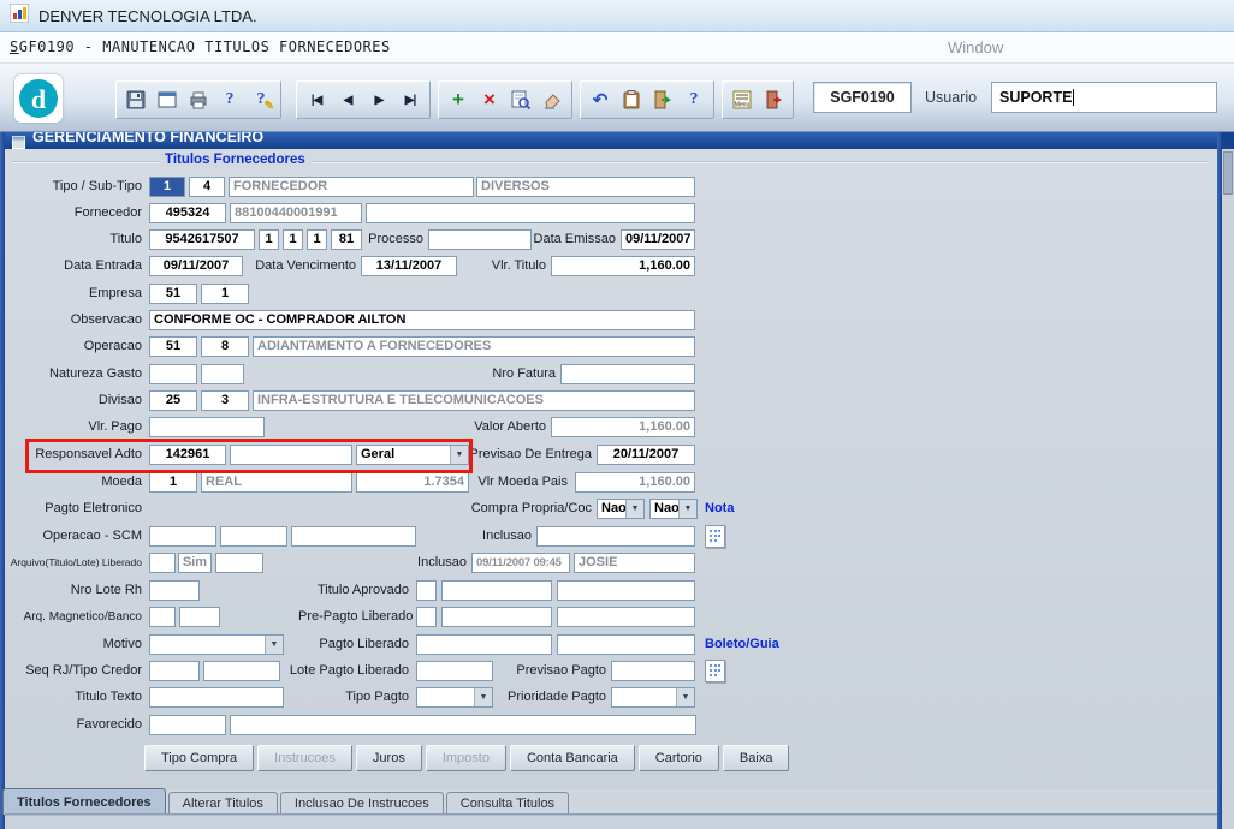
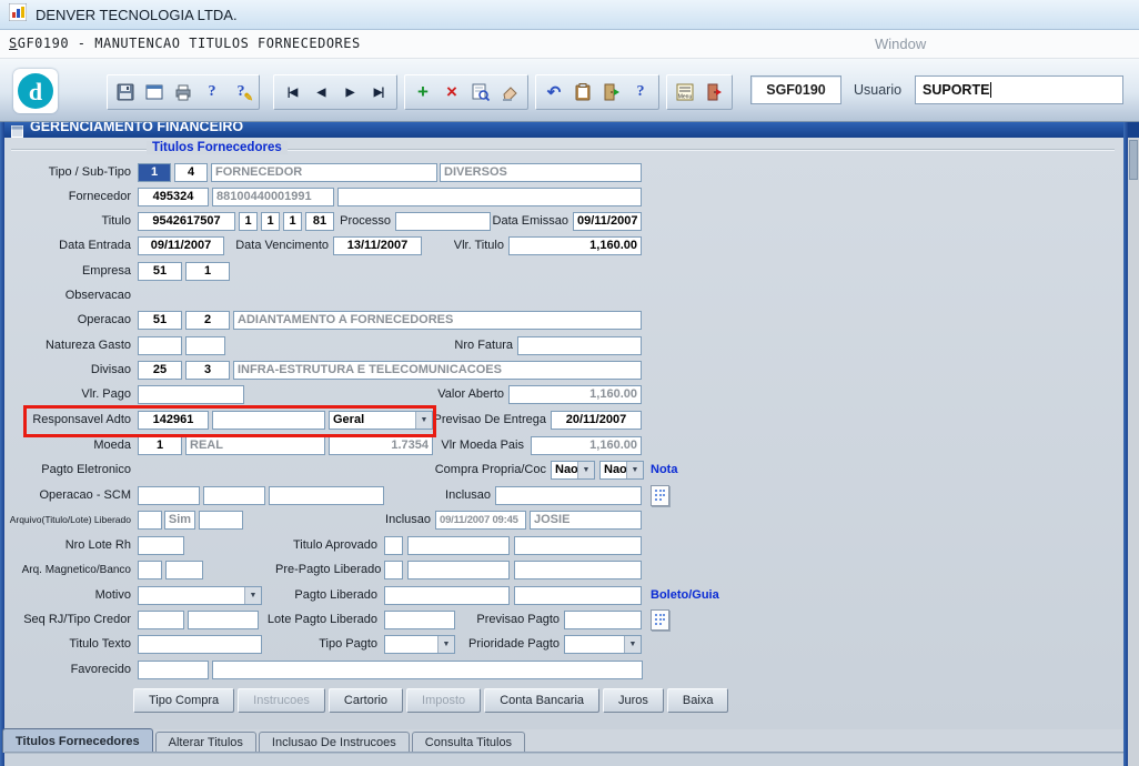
  DENVER TECNOLOGIA LTDA.
  SGF0190 - MANUTENCAO TITULOS FORNECEDORES
  Window
  d
  ?
  ?
  ✎
  |◀
  ◀
  ▶
  ▶|
  +
  ×
  ↶
  ?
  SGF0190
  Usuario
  SUPORTE
  GERENCIAMENTO FINANCEIRO
  Titulos Fornecedores
  Tipo / Sub-Tipo
  1
  4
  FORNECEDOR
  DIVERSOS
  Fornecedor
  495324
  88100440001991
  Titulo
  9542617507
  1
  1
  1
  81
  Processo
  Data Emissao
  09/11/2007
  Data Entrada
  09/11/2007
  Data Vencimento
  13/11/2007
  Vlr. Titulo
  1,160.00
  Empresa
  51
  1
  Observacao
- CONFORME OC - COMPRADOR AILTON
  Operacao
  51
- 8
+ 2
  ADIANTAMENTO A FORNECEDORES
  Natureza Gasto
  Nro Fatura
  Divisao
  25
  3
  INFRA-ESTRUTURA E TELECOMUNICACOES
  Vlr. Pago
  Valor Aberto
  1,160.00
  Responsavel Adto
  142961
  Geral
  Previsao De Entrega
  20/11/2007
  Moeda
  1
  REAL
  1.7354
  Vlr Moeda Pais
  1,160.00
  Pagto Eletronico
  Compra Propria/Coc
  Nao
  Nao
  Nota
  Operacao - SCM
  Inclusao
  Arquivo(Titulo/Lote) Liberado
  Sim
  Inclusao
  09/11/2007 09:45
  JOSIE
  Nro Lote Rh
  Titulo Aprovado
  Arq. Magnetico/Banco
  Pre-Pagto Liberado
  Motivo
  Pagto Liberado
  Boleto/Guia
  Seq RJ/Tipo Credor
  Lote Pagto Liberado
  Previsao Pagto
  Titulo Texto
  Tipo Pagto
  Prioridade Pagto
  Favorecido
  Tipo Compra
  Instrucoes
- Juros
+ Cartorio
  Imposto
  Conta Bancaria
- Cartorio
+ Juros
  Baixa
  Titulos Fornecedores
  Alterar Titulos
  Inclusao De Instrucoes
  Consulta Titulos
